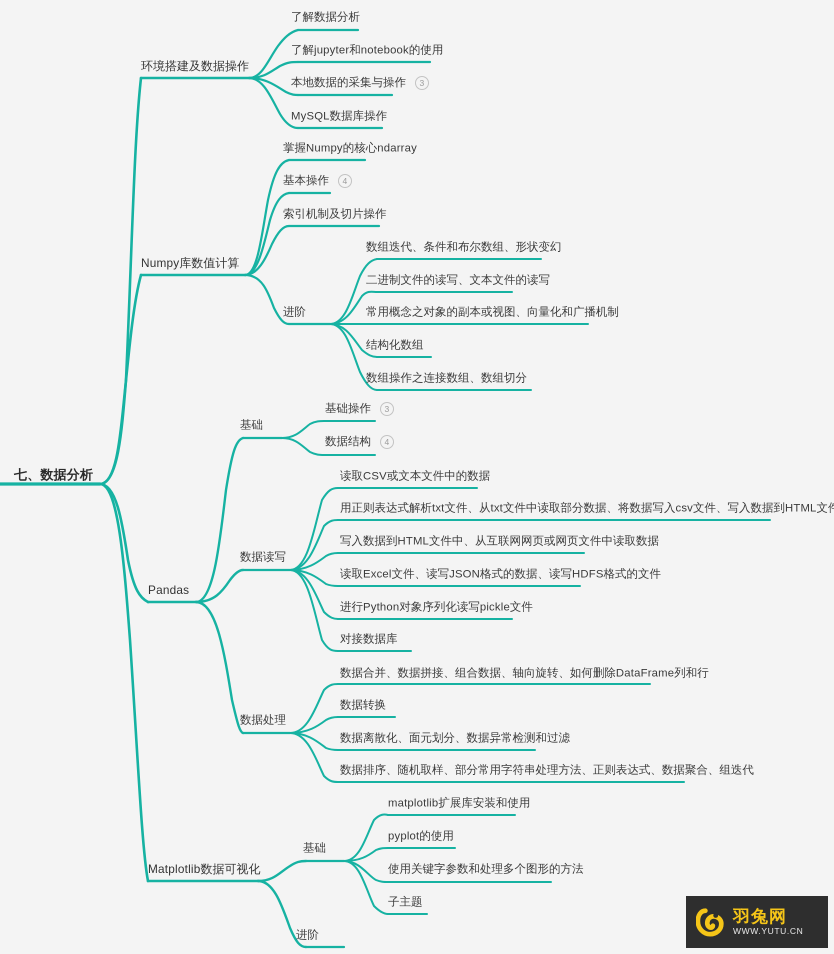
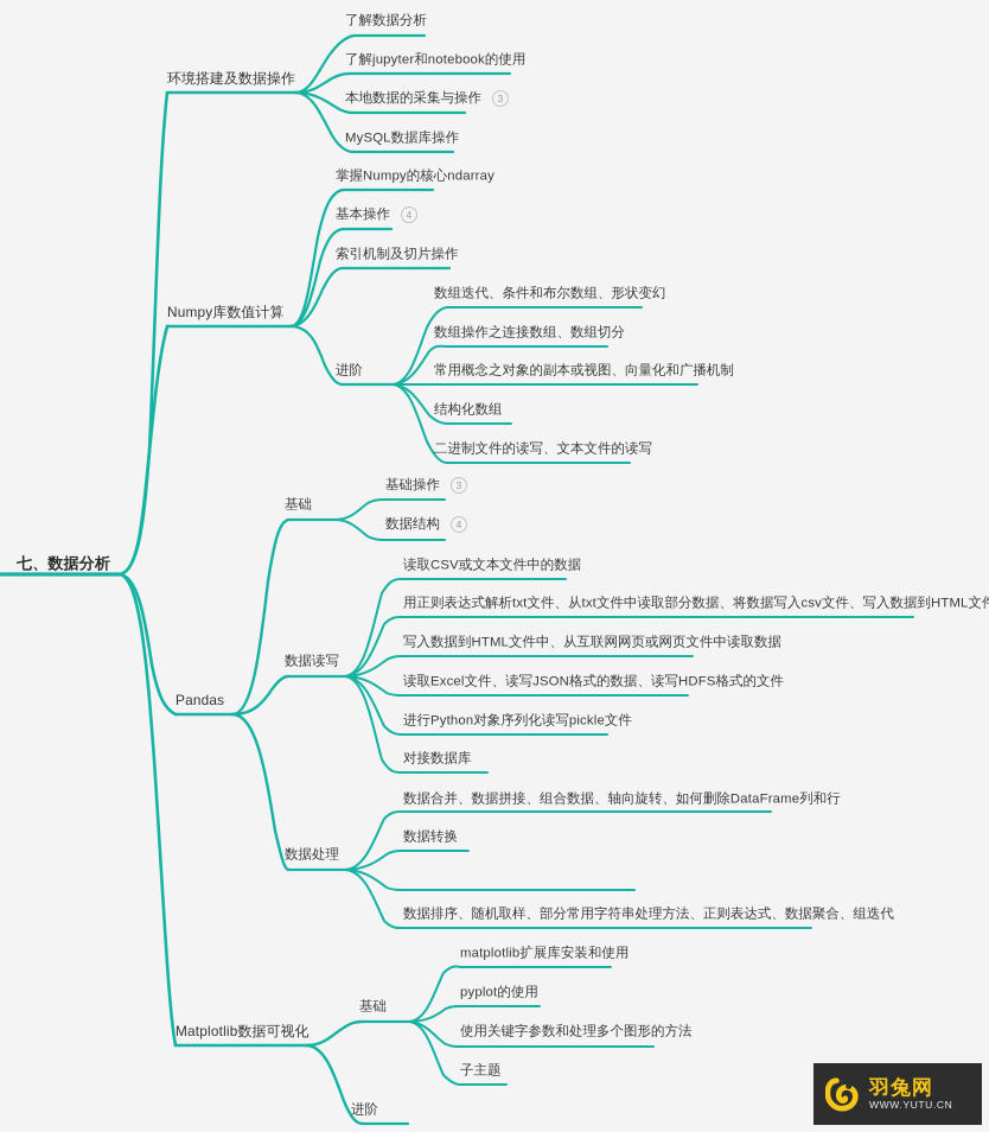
  七、数据分析
  环境搭建及数据操作
  了解数据分析
  了解jupyter和notebook的使用
  本地数据的采集与操作 3
  MySQL数据库操作
  Numpy库数值计算
  掌握Numpy的核心ndarray
  基本操作 4
  索引机制及切片操作
  进阶
  数组迭代、条件和布尔数组、形状变幻
- 二进制文件的读写、文本文件的读写
+ 数组操作之连接数组、数组切分
  常用概念之对象的副本或视图、向量化和广播机制
  结构化数组
- 数组操作之连接数组、数组切分
+ 二进制文件的读写、文本文件的读写
  Pandas
  基础
  基础操作 3
  数据结构 4
  数据读写
  读取CSV或文本文件中的数据
  用正则表达式解析txt文件、从txt文件中读取部分数据、将数据写入csv文件、写入数据到HTML文
  写入数据到HTML文件中、从互联网网页或网页文件中读取数据
  读取Excel文件、读写JSON格式的数据、读写HDFS格式的文件
  进行Python对象序列化读写pickle文件
  对接数据库
  数据处理
  数据合并、数据拼接、组合数据、轴向旋转、如何删除DataFrame列和行
  数据转换
- 数据离散化、面元划分、数据异常检测和过滤
  数据排序、随机取样、部分常用字符串处理方法、正则表达式、数据聚合、组迭代
  Matplotlib数据可视化
  基础
  matplotlib扩展库安装和使用
  pyplot的使用
  使用关键字参数和处理多个图形的方法
  子主题
  进阶
  羽兔网
  WWW.YUTU.CN
